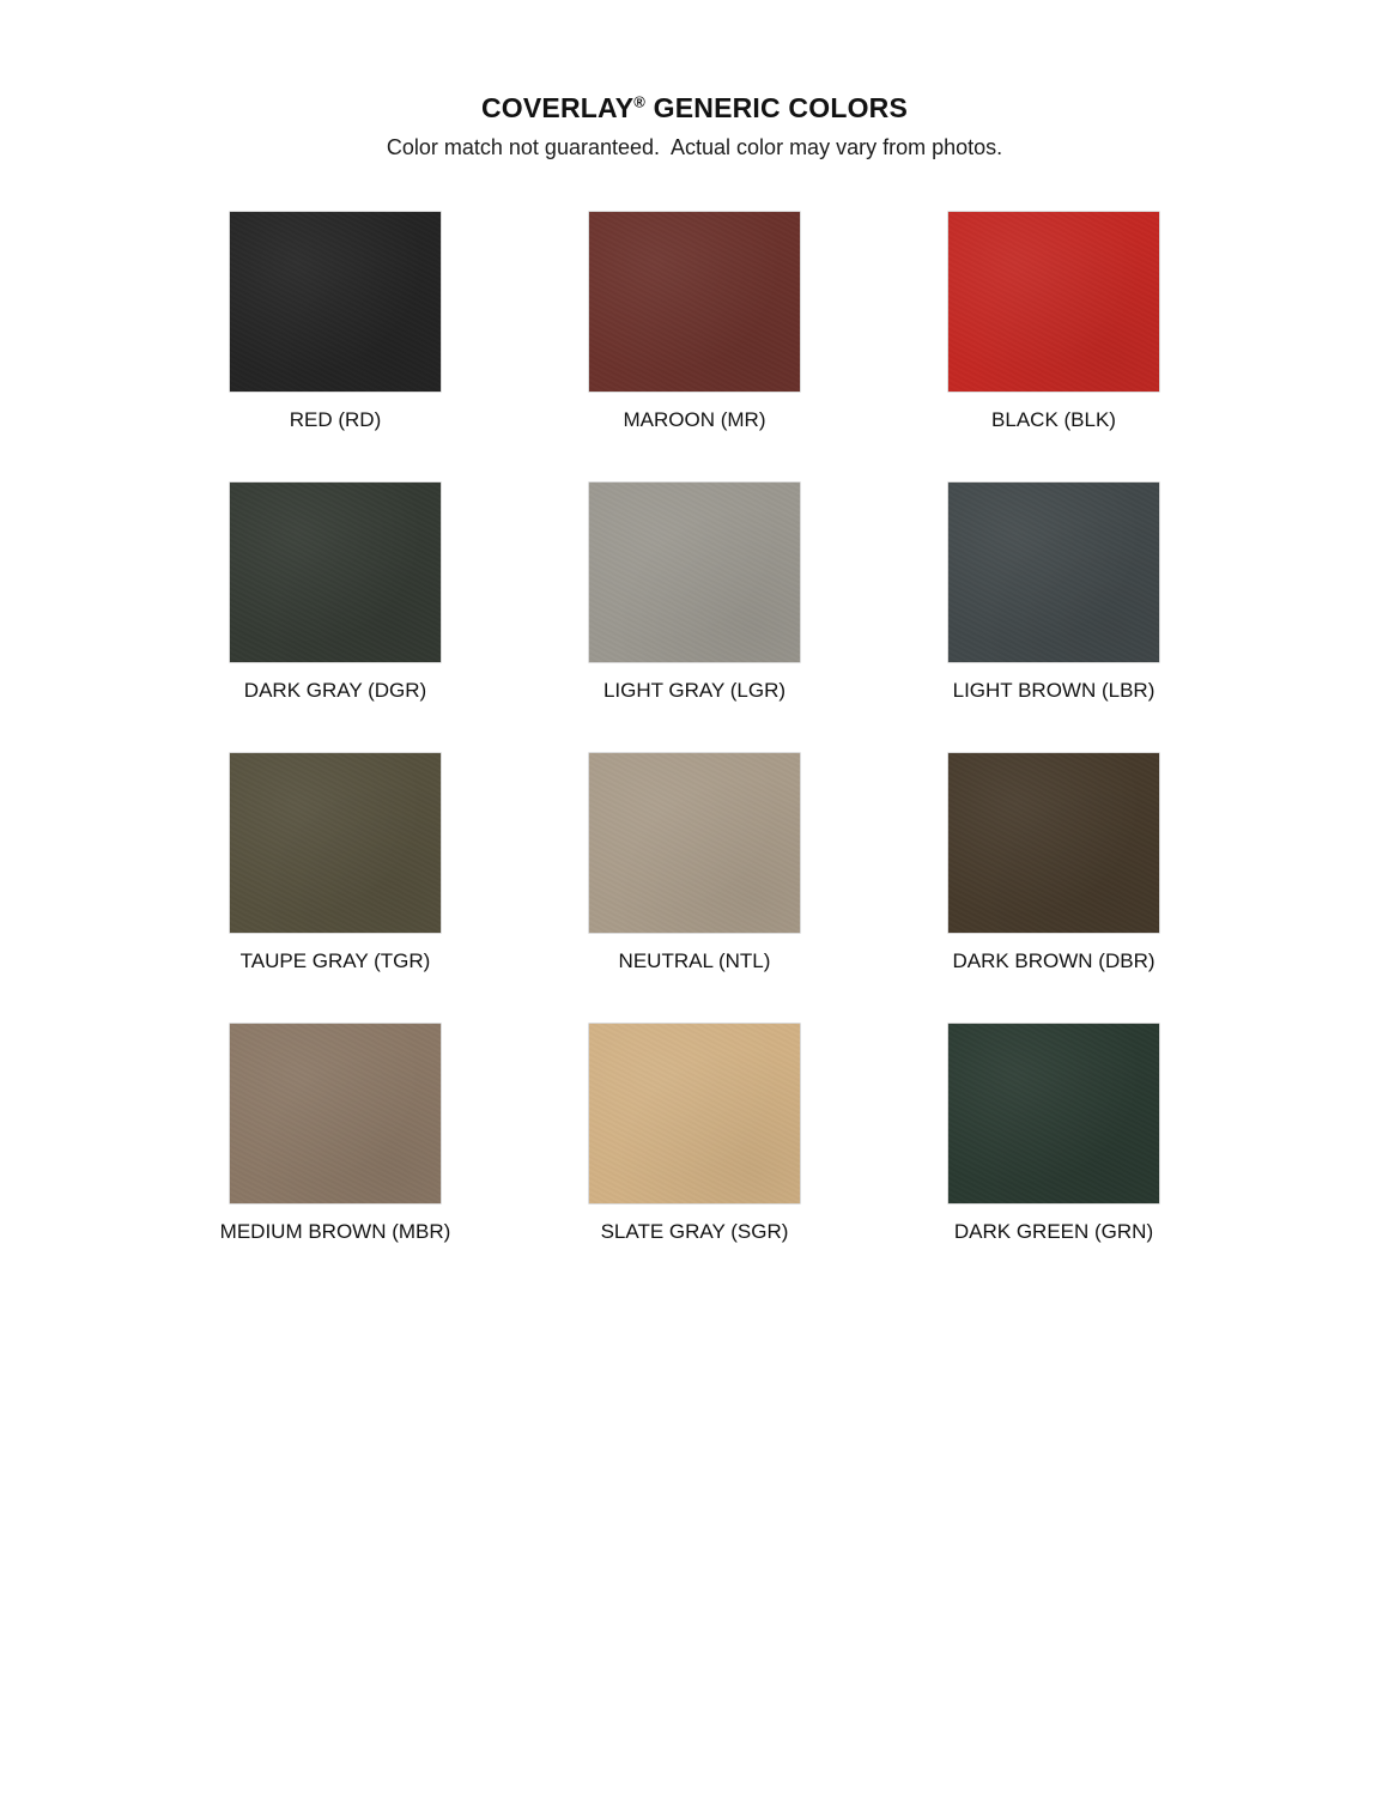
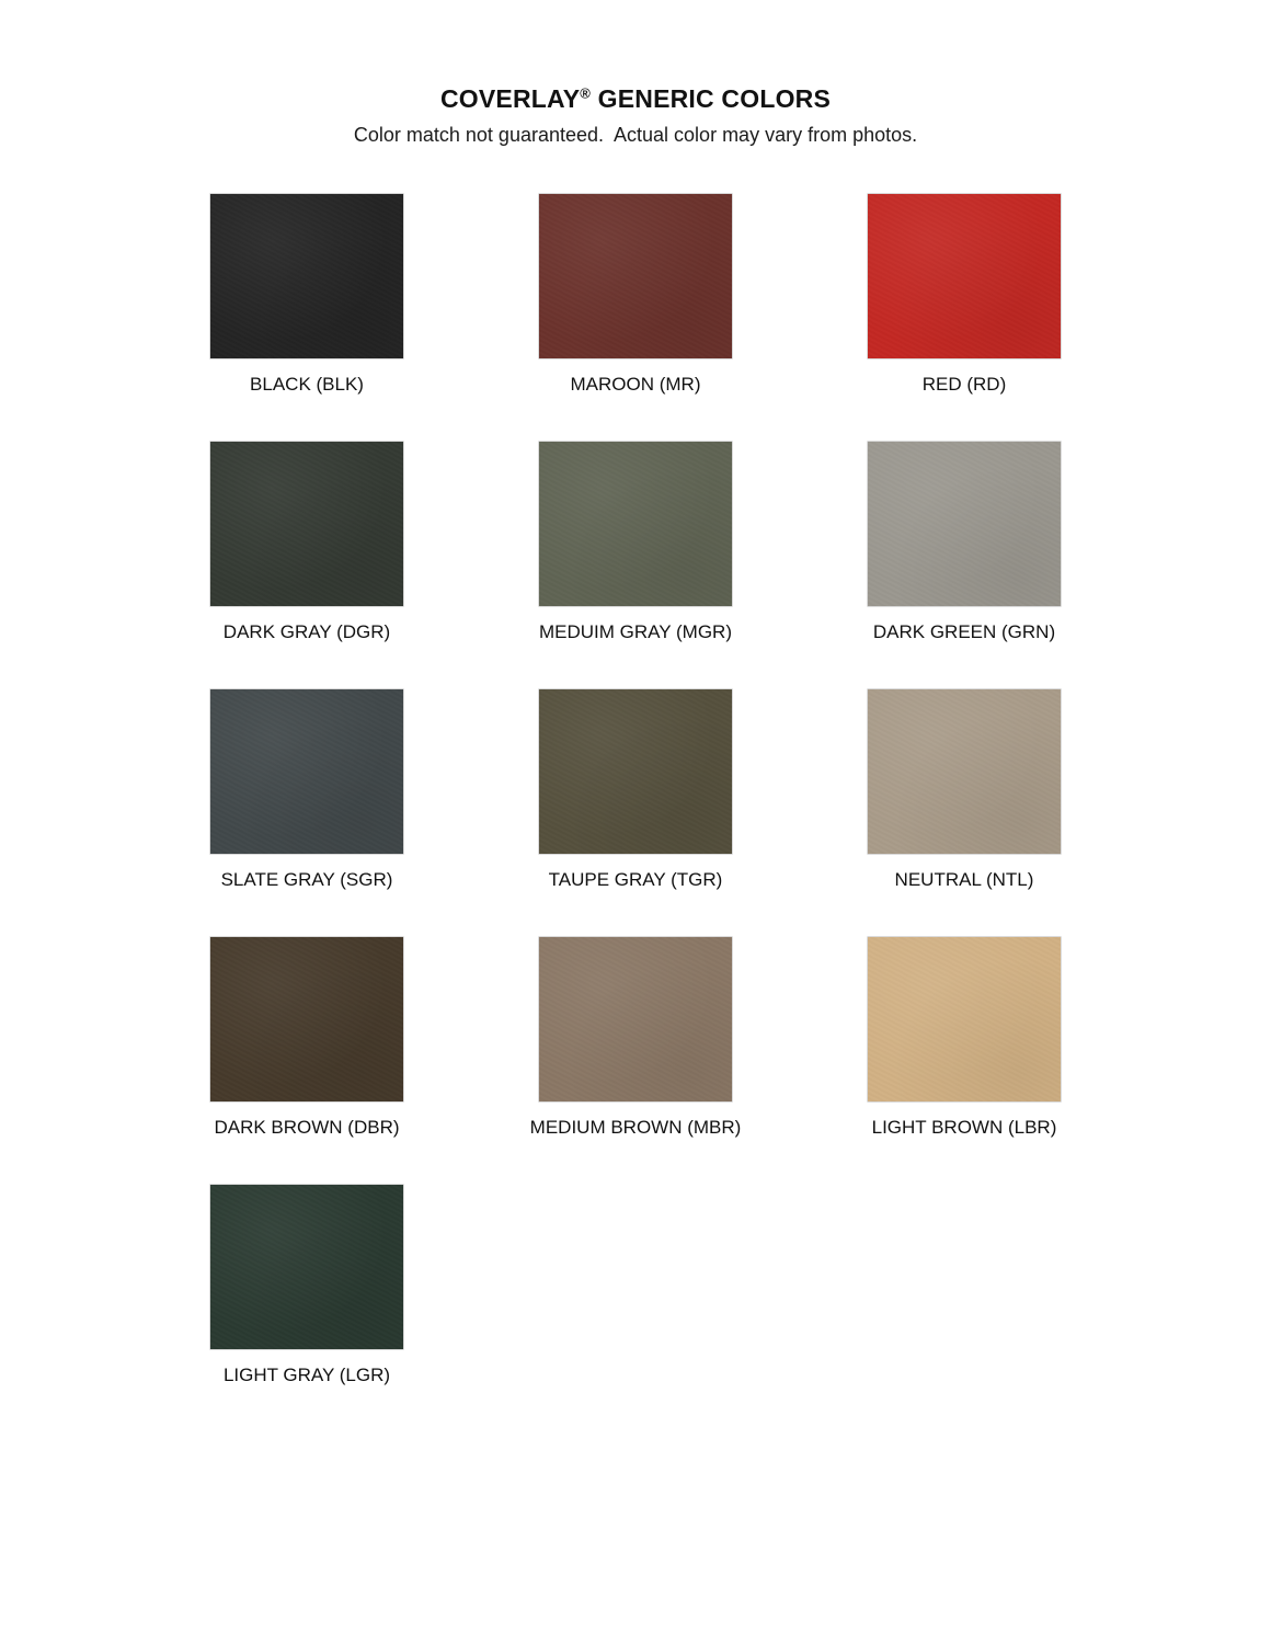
  COVERLAY® GENERIC COLORS
  Color match not guaranteed. Actual color may vary from photos.
- RED (RD)
+ BLACK (BLK)
  MAROON (MR)
- BLACK (BLK)
+ RED (RD)
  DARK GRAY (DGR)
+ MEDUIM GRAY (MGR)
- LIGHT GRAY (LGR)
+ DARK GREEN (GRN)
- LIGHT BROWN (LBR)
+ SLATE GRAY (SGR)
  TAUPE GRAY (TGR)
  NEUTRAL (NTL)
  DARK BROWN (DBR)
  MEDIUM BROWN (MBR)
- SLATE GRAY (SGR)
+ LIGHT BROWN (LBR)
- DARK GREEN (GRN)
+ LIGHT GRAY (LGR)
